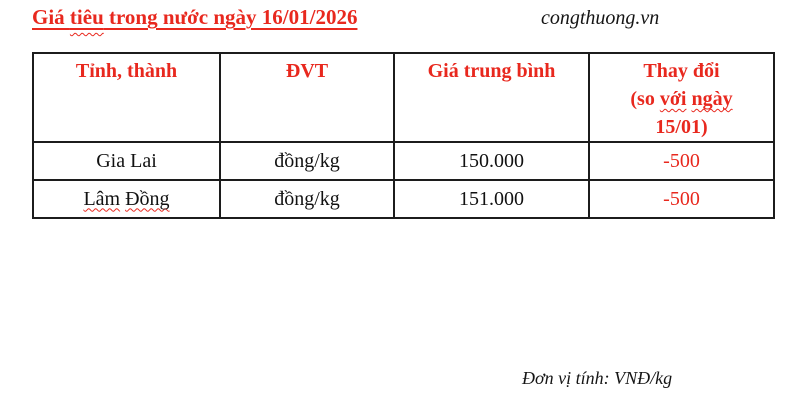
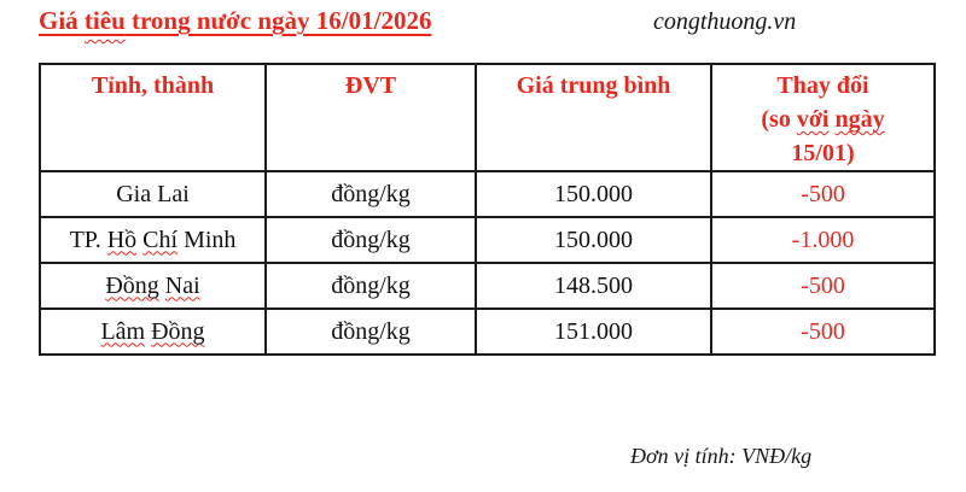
  Giá tiêu trong nước ngày 16/01/2026
  congthuong.vn
  Tỉnh, thành	ĐVT	Giá trung bình	Thay đổi (so với ngày 15/01)
  Gia Lai	đồng/kg	150.000	-500
+ TP. Hồ Chí Minh	đồng/kg	150.000	-1.000
+ Đồng Nai	đồng/kg	148.500	-500
  Lâm Đồng	đồng/kg	151.000	-500
  Đơn vị tính: VNĐ/kg
